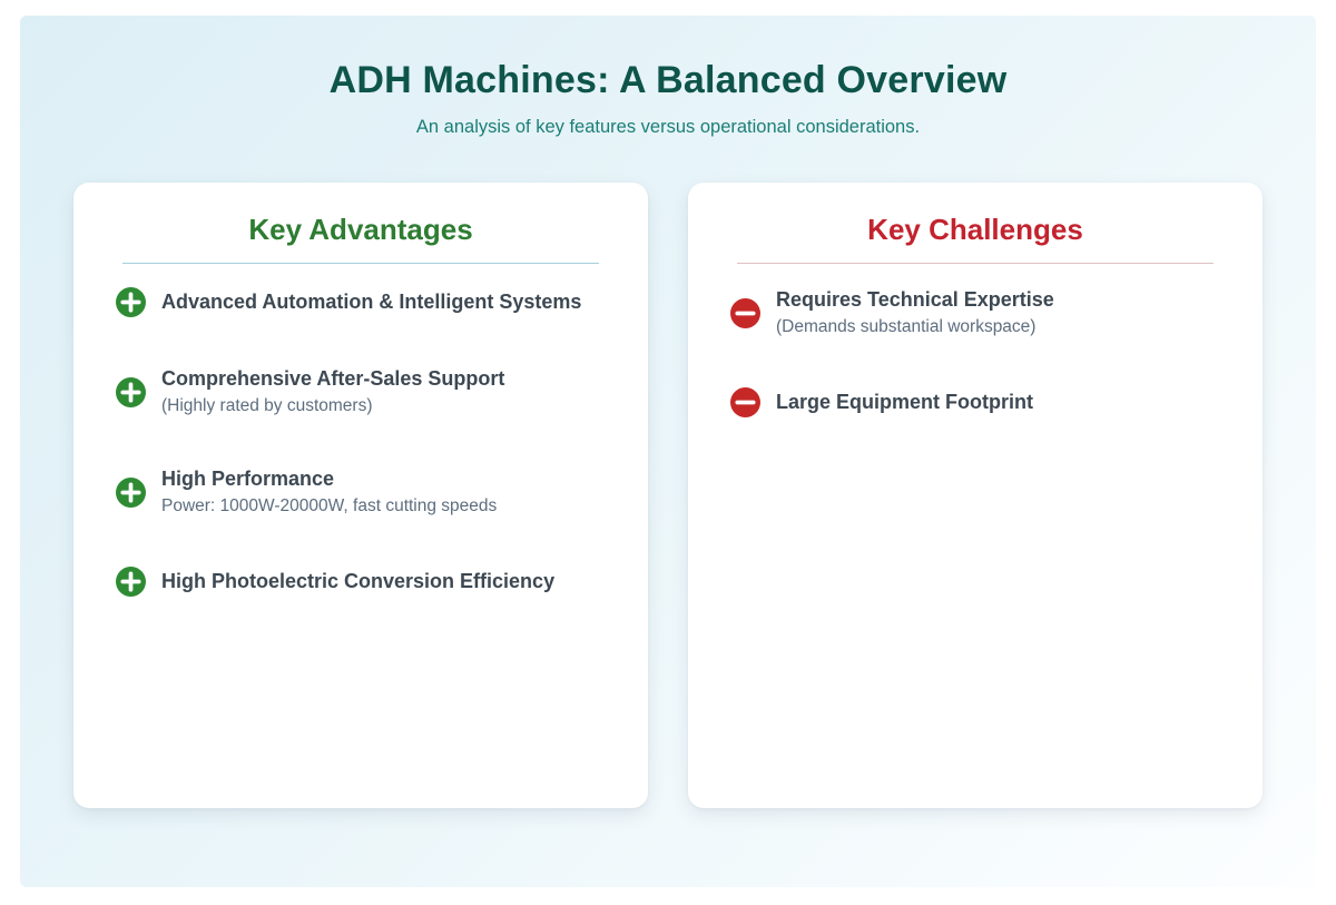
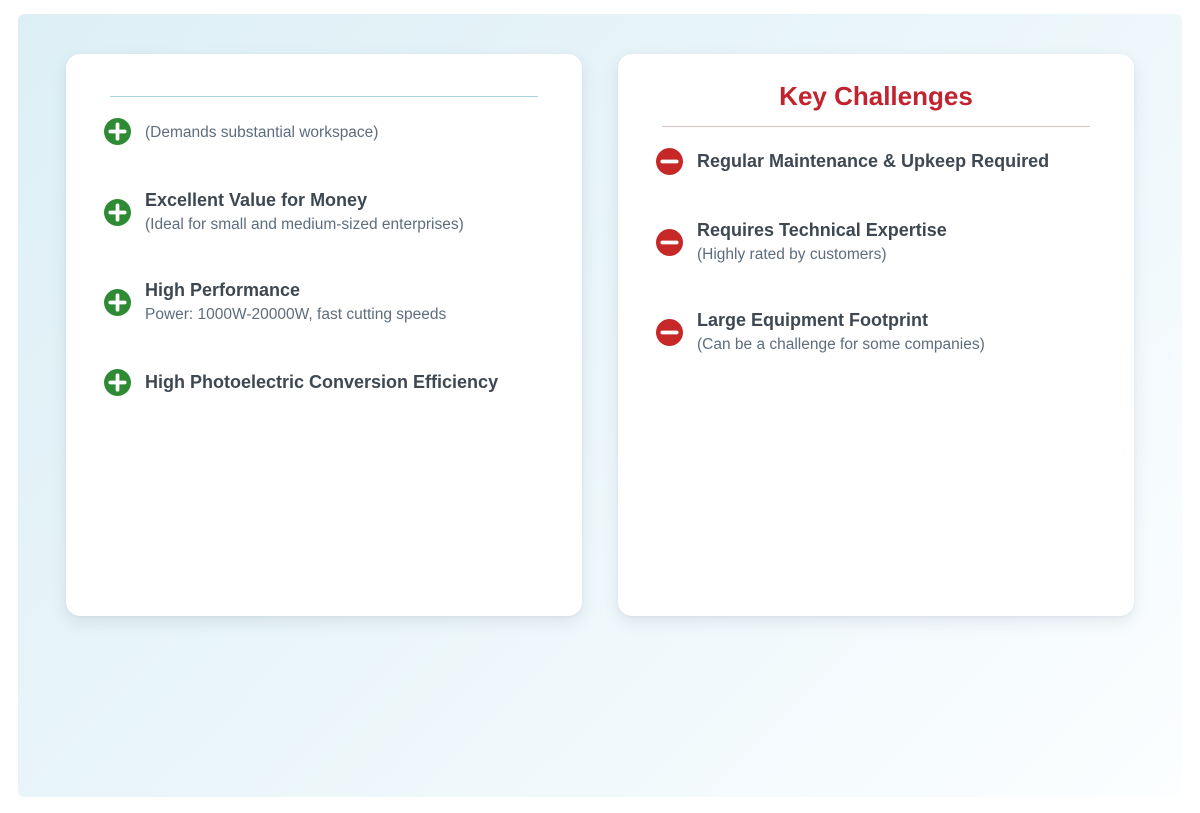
- ADH Machines: A Balanced Overview
- An analysis of key features versus operational considerations.
- Key Advantages
- Advanced Automation & Intelligent Systems
- Comprehensive After-Sales Support
- (Highly rated by customers)
+ (Demands substantial workspace)
+ Excellent Value for Money
+ (Ideal for small and medium-sized enterprises)
  High Performance
  Power: 1000W-20000W, fast cutting speeds
  High Photoelectric Conversion Efficiency
  Key Challenges
+ Regular Maintenance & Upkeep Required
  Requires Technical Expertise
- (Demands substantial workspace)
+ (Highly rated by customers)
  Large Equipment Footprint
+ (Can be a challenge for some companies)
